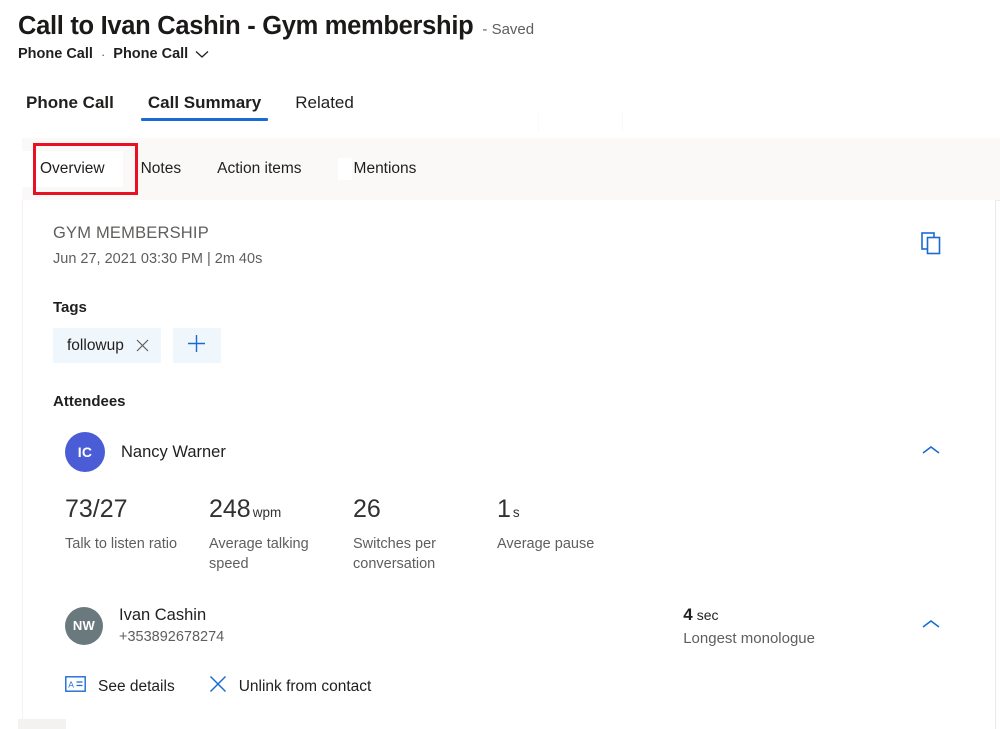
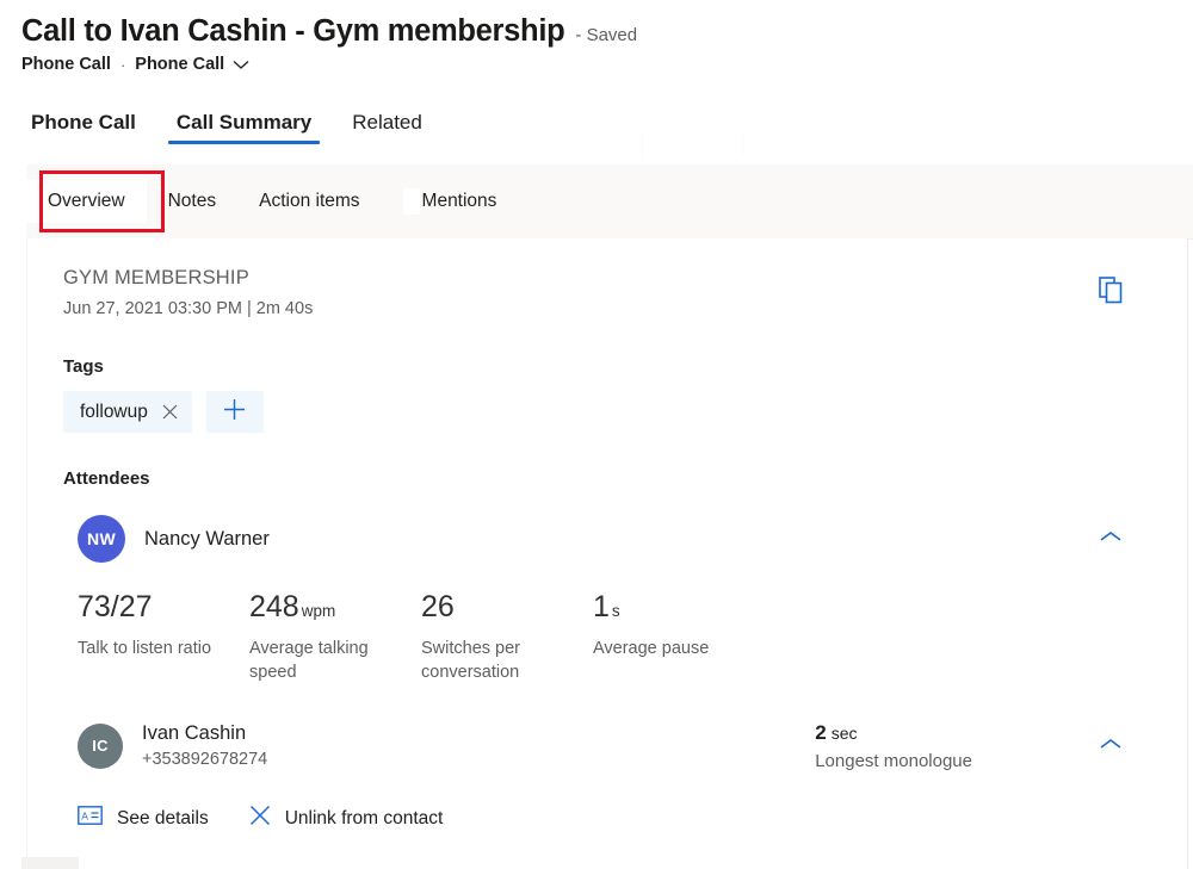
  Call to Ivan Cashin - Gym membership
  - Saved
  Phone Call
  ·
  Phone Call
  Phone Call
  Call Summary
  Related
  Overview
  Notes
  Action items
  Mentions
  GYM MEMBERSHIP
  Jun 27, 2021 03:30 PM | 2m 40s
  Tags
  followup
  Attendees
- IC
+ NW
  Nancy Warner
  73/27
  Talk to listen ratio
  248 wpm
  Average talking speed
  26
  Switches per conversation
  1 s
  Average pause
- NW
+ IC
  Ivan Cashin
  +353892678274
- 4 sec
+ 2 sec
  Longest monologue
  A
  See details
  Unlink from contact
